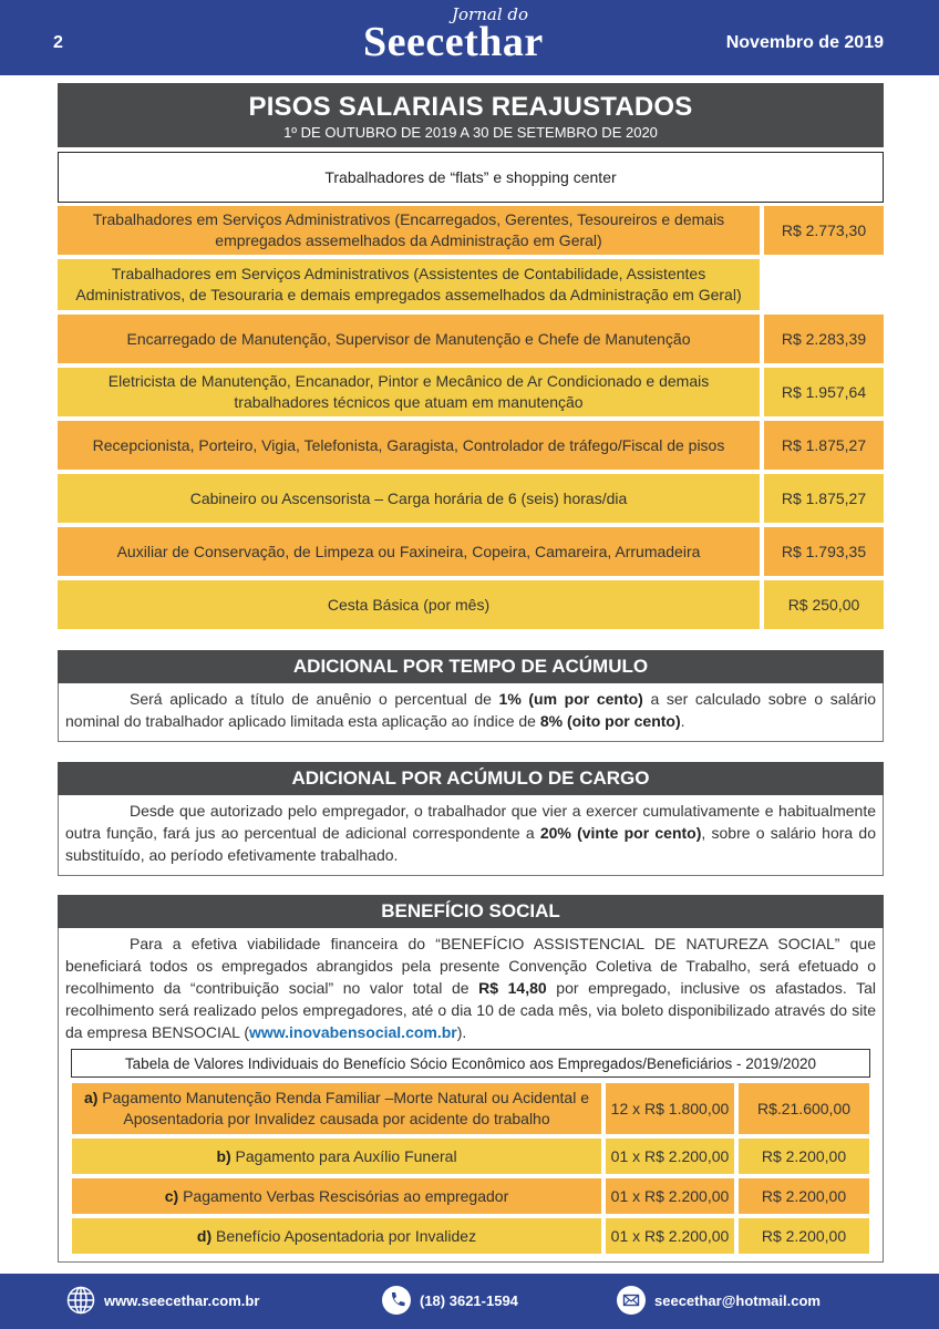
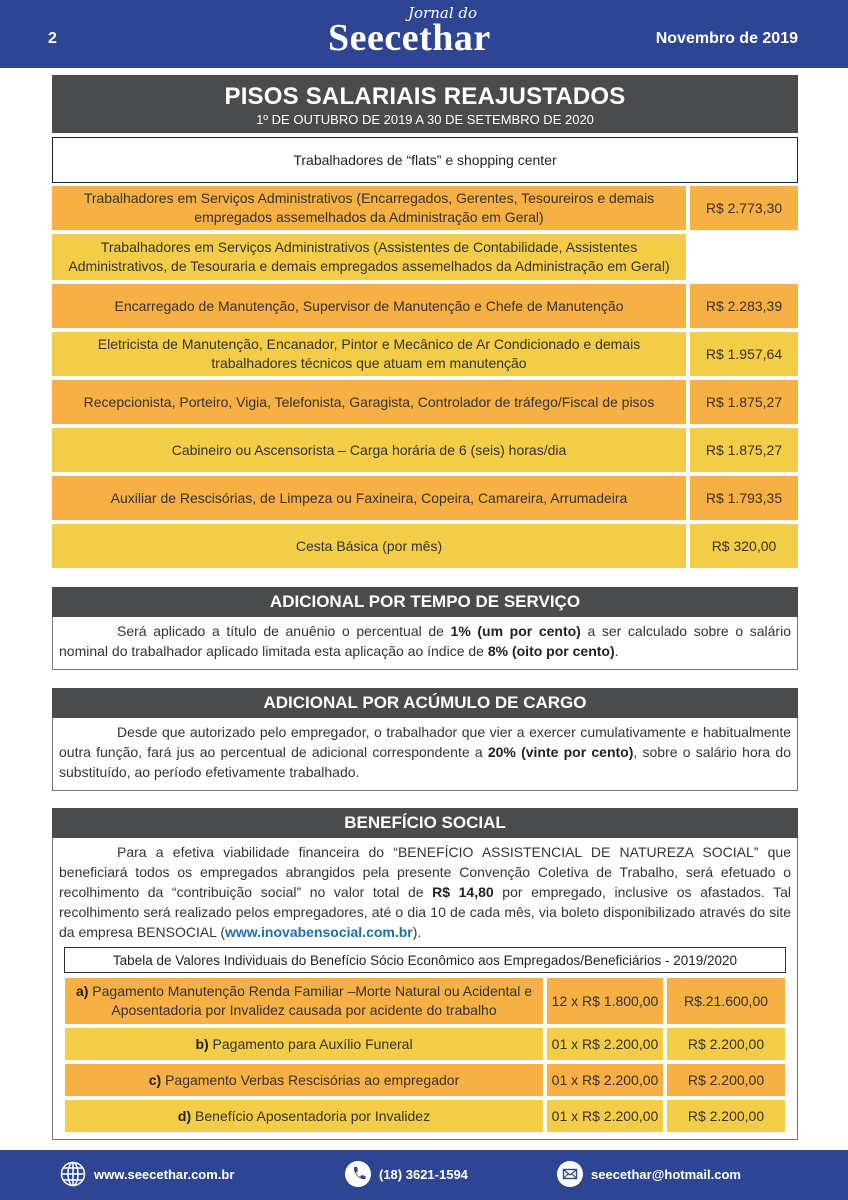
  2
  Jornal do
  Seecethar
  Novembro de 2019
  PISOS SALARIAIS REAJUSTADOS
  1º DE OUTUBRO DE 2019 A 30 DE SETEMBRO DE 2020
  Trabalhadores de “flats” e shopping center
  Trabalhadores em Serviços Administrativos (Encarregados, Gerentes, Tesoureiros e demais empregados assemelhados da Administração em Geral)
  R$ 2.773,30
  Trabalhadores em Serviços Administrativos (Assistentes de Contabilidade, Assistentes Administrativos, de Tesouraria e demais empregados assemelhados da Administração em Geral)
  Encarregado de Manutenção, Supervisor de Manutenção e Chefe de Manutenção
  R$ 2.283,39
  Eletricista de Manutenção, Encanador, Pintor e Mecânico de Ar Condicionado e demais trabalhadores técnicos que atuam em manutenção
  R$ 1.957,64
  Recepcionista, Porteiro, Vigia, Telefonista, Garagista, Controlador de tráfego/Fiscal de pisos
  R$ 1.875,27
  Cabineiro ou Ascensorista – Carga horária de 6 (seis) horas/dia
  R$ 1.875,27
- Auxiliar de Conservação, de Limpeza ou Faxineira, Copeira, Camareira, Arrumadeira
+ Auxiliar de Rescisórias, de Limpeza ou Faxineira, Copeira, Camareira, Arrumadeira
  R$ 1.793,35
  Cesta Básica (por mês)
- R$ 250,00
+ R$ 320,00
- ADICIONAL POR TEMPO DE ACÚMULO
+ ADICIONAL POR TEMPO DE SERVIÇO
  Será aplicado a título de anuênio o percentual de 1% (um por cento) a ser calculado sobre o salário nominal do trabalhador aplicado limitada esta aplicação ao índice de 8% (oito por cento).
  ADICIONAL POR ACÚMULO DE CARGO
  Desde que autorizado pelo empregador, o trabalhador que vier a exercer cumulativamente e habitualmente outra função, fará jus ao percentual de adicional correspondente a 20% (vinte por cento), sobre o salário hora do substituído, ao período efetivamente trabalhado.
  BENEFÍCIO SOCIAL
  Para a efetiva viabilidade financeira do “BENEFÍCIO ASSISTENCIAL DE NATUREZA SOCIAL” que beneficiará todos os empregados abrangidos pela presente Convenção Coletiva de Trabalho, será efetuado o recolhimento da “contribuição social” no valor total de R$ 14,80 por empregado, inclusive os afastados. Tal recolhimento será realizado pelos empregadores, até o dia 10 de cada mês, via boleto disponibilizado através do site da empresa BENSOCIAL (www.inovabensocial.com.br).
  Tabela de Valores Individuais do Benefício Sócio Econômico aos Empregados/Beneficiários - 2019/2020
  a) Pagamento Manutenção Renda Familiar –Morte Natural ou Acidental e Aposentadoria por Invalidez causada por acidente do trabalho
  12 x R$ 1.800,00
  R$.21.600,00
  b) Pagamento para Auxílio Funeral
  01 x R$ 2.200,00
  R$ 2.200,00
  c) Pagamento Verbas Rescisórias ao empregador
  01 x R$ 2.200,00
  R$ 2.200,00
  d) Benefício Aposentadoria por Invalidez
  01 x R$ 2.200,00
  R$ 2.200,00
  www.seecethar.com.br
  (18) 3621-1594
  seecethar@hotmail.com
